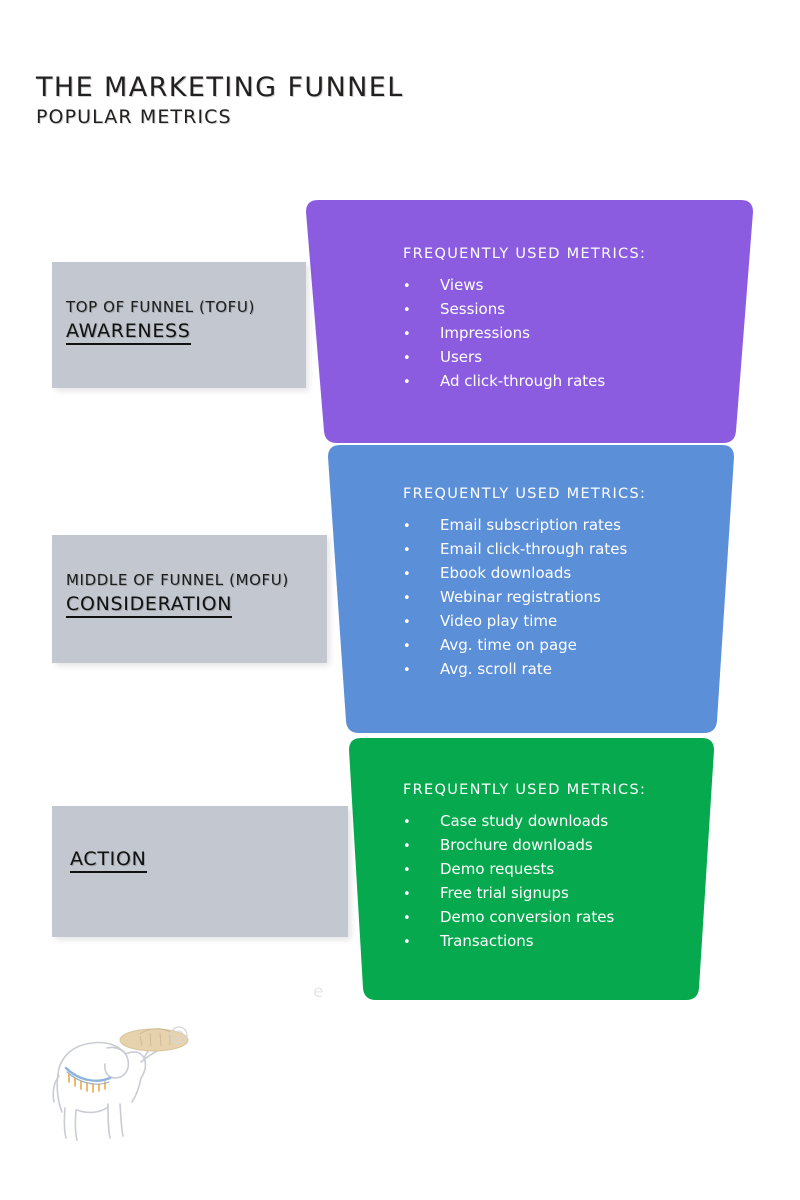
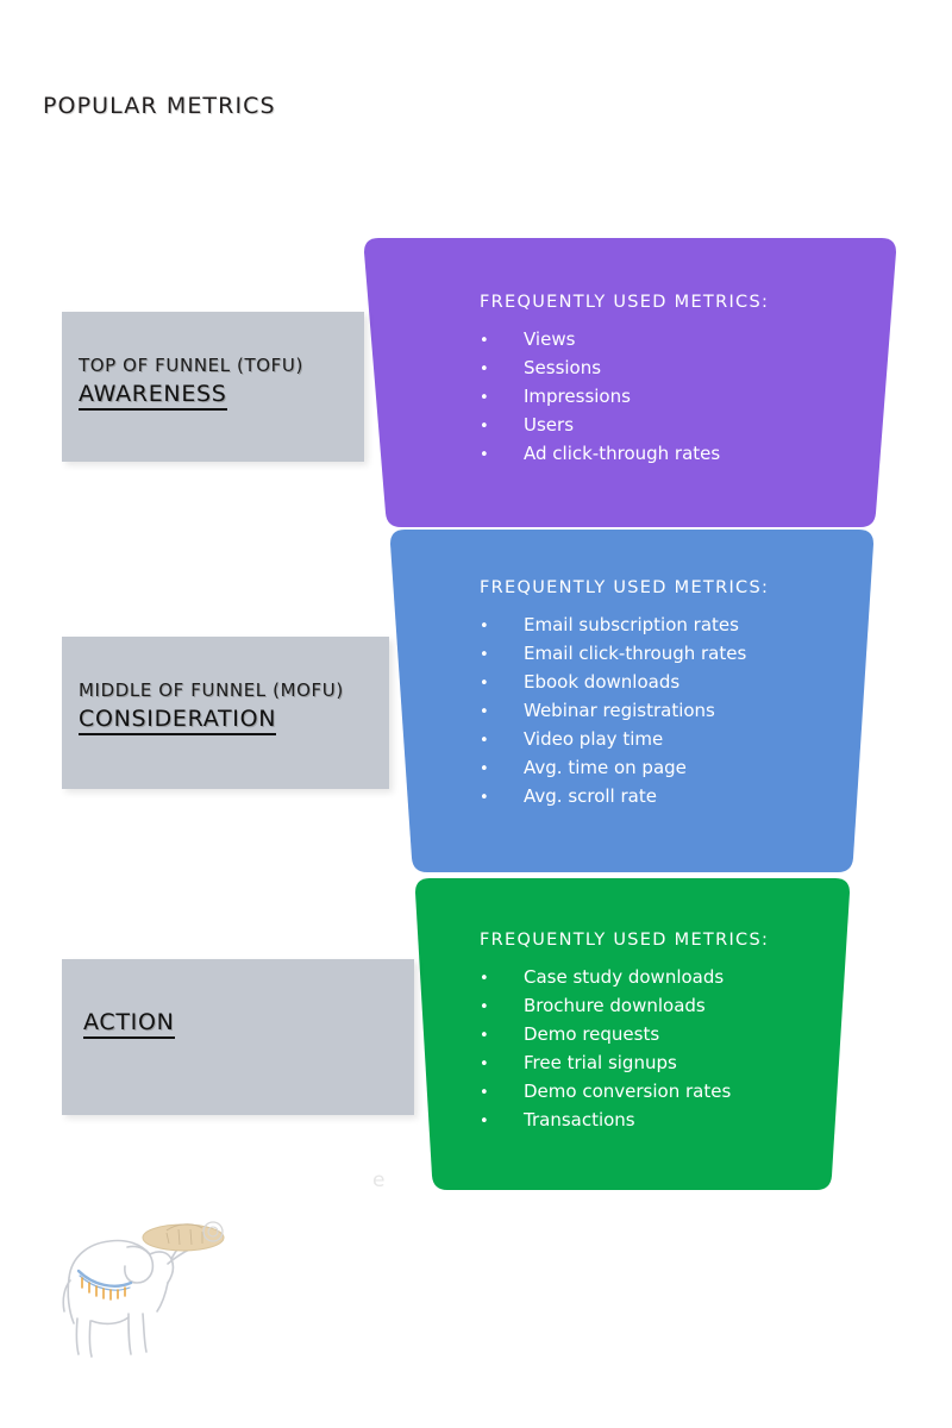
- THE MARKETING FUNNEL
  POPULAR METRICS
  TOP OF FUNNEL (TOFU)
  AWARENESS
  MIDDLE OF FUNNEL (MOFU)
  CONSIDERATION
  ACTION
  FREQUENTLY USED METRICS:
  •
  Views
  •
  Sessions
  •
  Impressions
  •
  Users
  •
  Ad click-through rates
  FREQUENTLY USED METRICS:
  •
  Email subscription rates
  •
  Email click-through rates
  •
  Ebook downloads
  •
  Webinar registrations
  •
  Video play time
  •
  Avg. time on page
  •
  Avg. scroll rate
  FREQUENTLY USED METRICS:
  •
  Case study downloads
  •
  Brochure downloads
  •
  Demo requests
  •
  Free trial signups
  •
  Demo conversion rates
  •
  Transactions
  e
